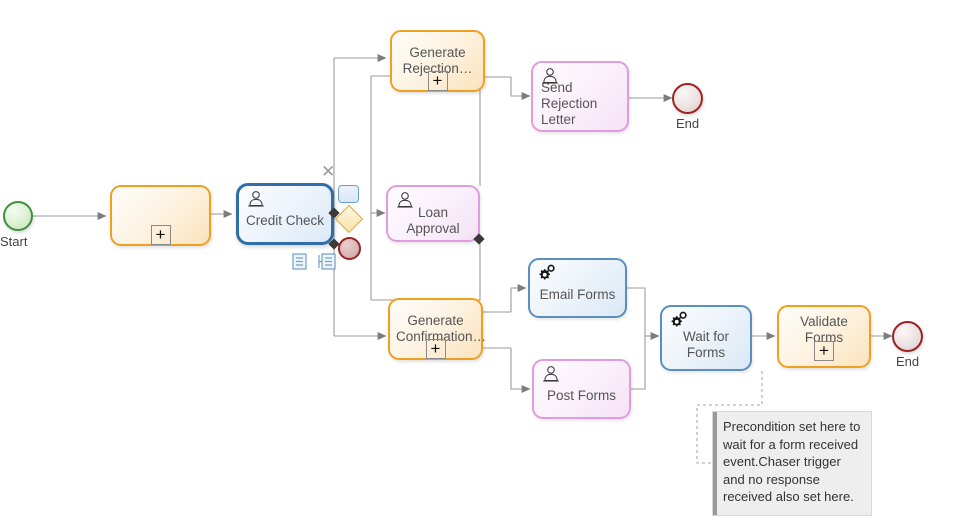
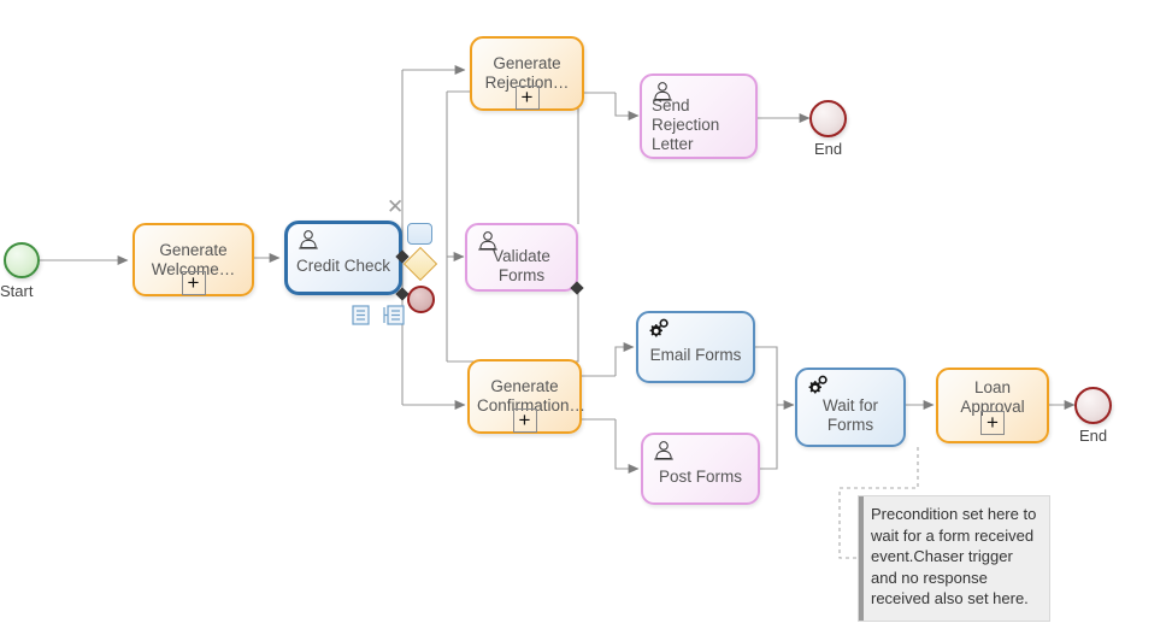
  Start
  End
  End
+ Generate Welcome…
  +
  Credit Check
  ✕
  Generate Rejection…
  +
  Send Rejection Letter
- Loan Approval
+ Validate Forms
  Generate Confirmation…
  +
  Email Forms
  Post Forms
  Wait for Forms
- Validate Forms
+ Loan Approval
  +
  Precondition set here to wait for a form received event.Chaser trigger and no response received also set here.
